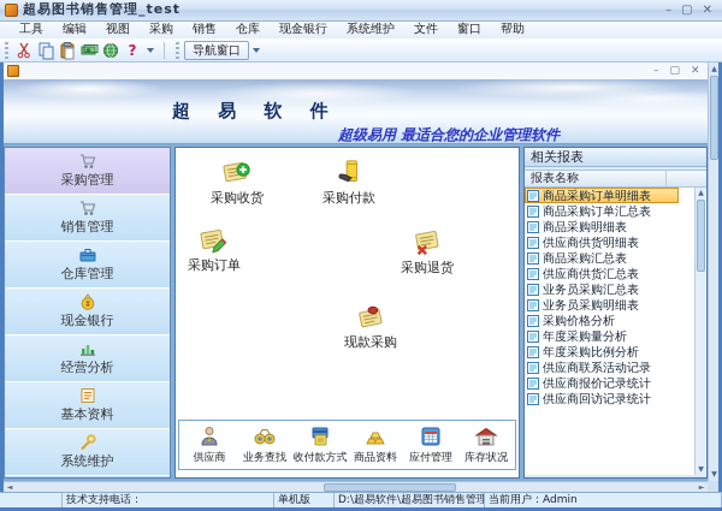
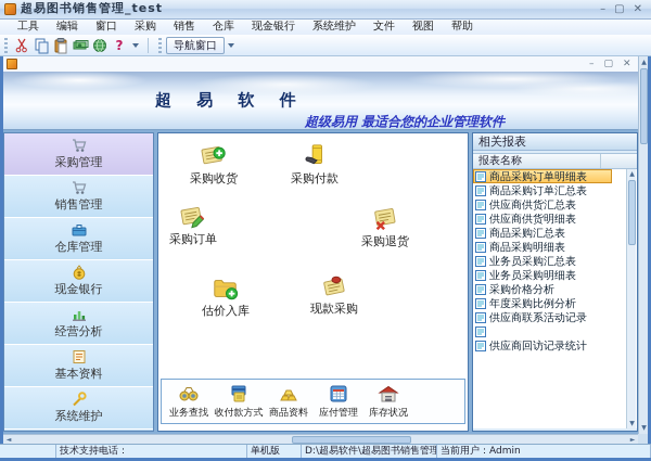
  超易图书销售管理_test
  –
  ▢
  ✕
  工具
  编辑
- 视图
+ 窗口
  采购
  销售
  仓库
  现金银行
  系统维护
  文件
- 窗口
+ 视图
  帮助
  ?
  导航窗口
  –
  ▢
  ✕
  超 易 软 件
  超级易用 最适合您的企业管理软件
  采购管理
  销售管理
  仓库管理
  现金银行
  经营分析
  基本资料
  系统维护
  采购收货
  采购付款
  采购订单
  采购退货
+ 估价入库
  现款采购
- 供应商
  业务查找
  收付款方式
  商品资料
  应付管理
  库存状况
  相关报表
  报表名称
  商品采购订单明细表
  商品采购订单汇总表
- 商品采购明细表
+ 供应商供货汇总表
  供应商供货明细表
  商品采购汇总表
- 供应商供货汇总表
+ 商品采购明细表
  业务员采购汇总表
  业务员采购明细表
  采购价格分析
- 年度采购量分析
  年度采购比例分析
  供应商联系活动记录
- 供应商报价记录统计
  供应商回访记录统计
  技术支持电话：
  单机版
  当前用户：Admin
